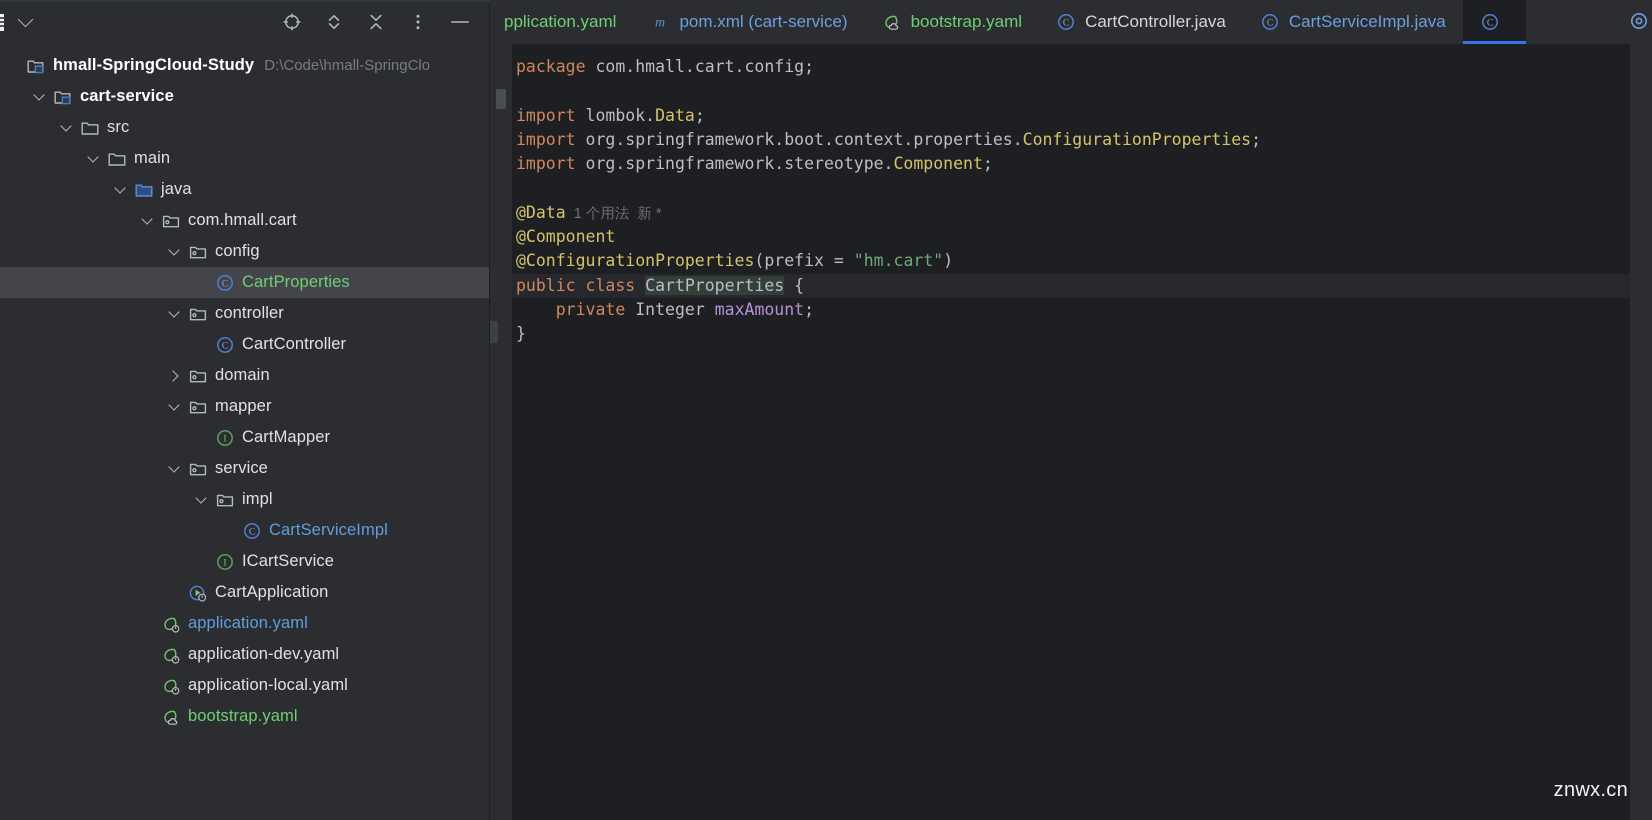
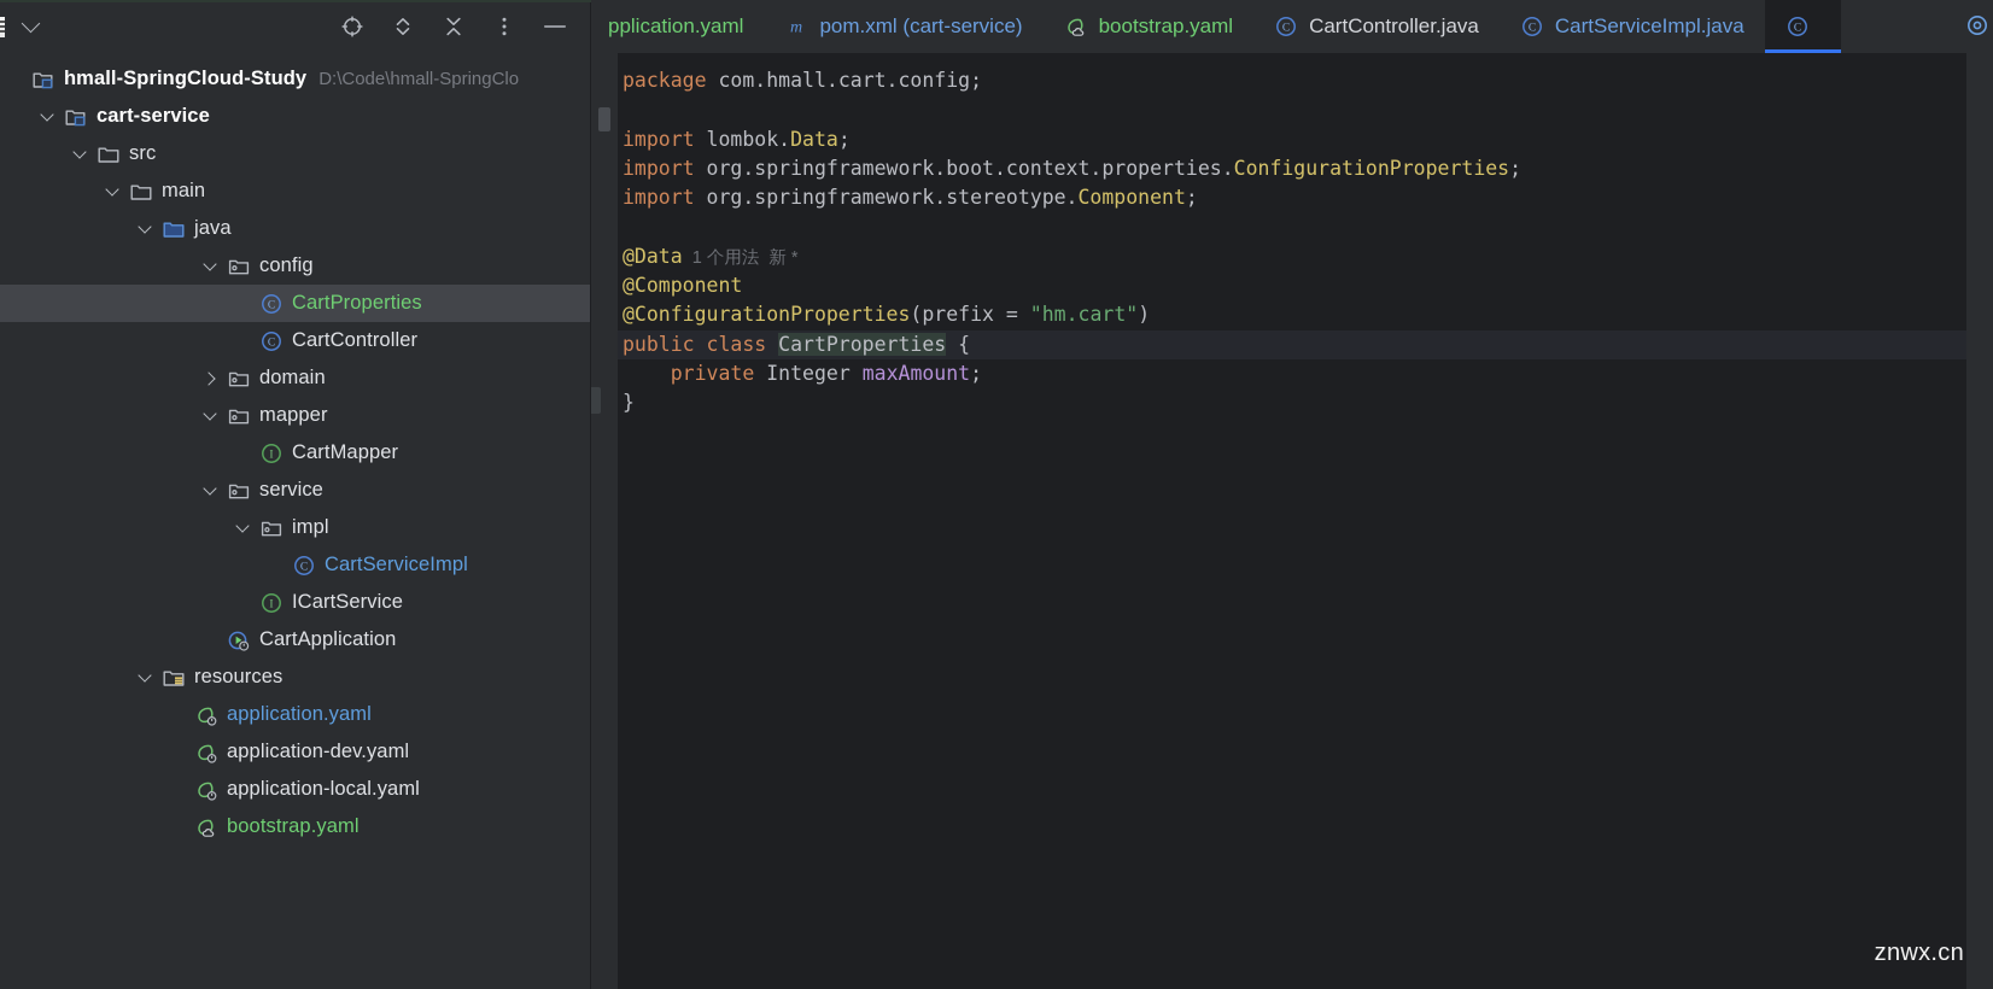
  hmall-SpringCloud-Study
  D:\Code\hmall-SpringClo
  cart-service
  src
  main
  java
- com.hmall.cart
  config
  C
  CartProperties
- controller
  C
  CartController
  domain
  mapper
  I
  CartMapper
  service
  impl
  C
  CartServiceImpl
  I
  ICartService
  CartApplication
+ resources
  application.yaml
  application-dev.yaml
  application-local.yaml
  bootstrap.yaml
  pplication.yaml
  m
  pom.xml (cart-service)
  bootstrap.yaml
  C
  CartController.java
  C
  CartServiceImpl.java
  C
  package com.hmall.cart.config;
  import lombok.Data;
  import org.springframework.boot.context.properties.ConfigurationProperties;
  import org.springframework.stereotype.Component;
  @Data 1 个用法 新 *
  @Component
  @ConfigurationProperties(prefix = "hm.cart")
  public class CartProperties {
  private Integer maxAmount;
  }
  znwx.cn
